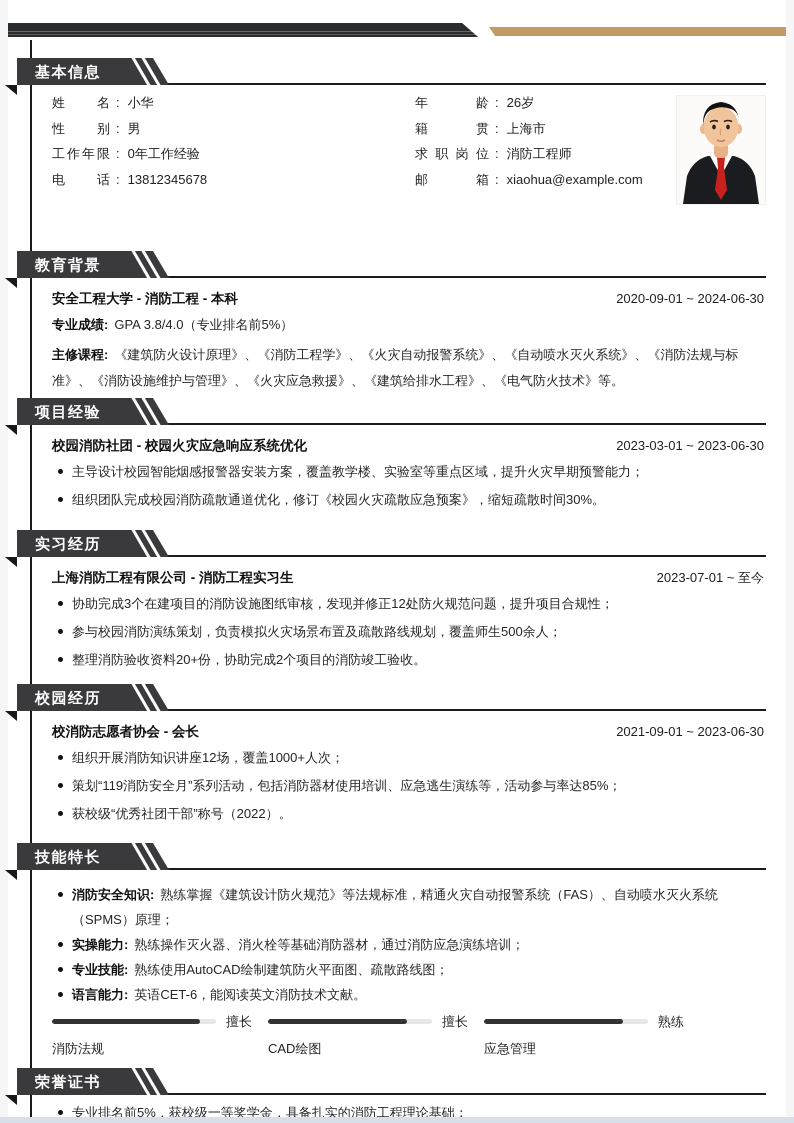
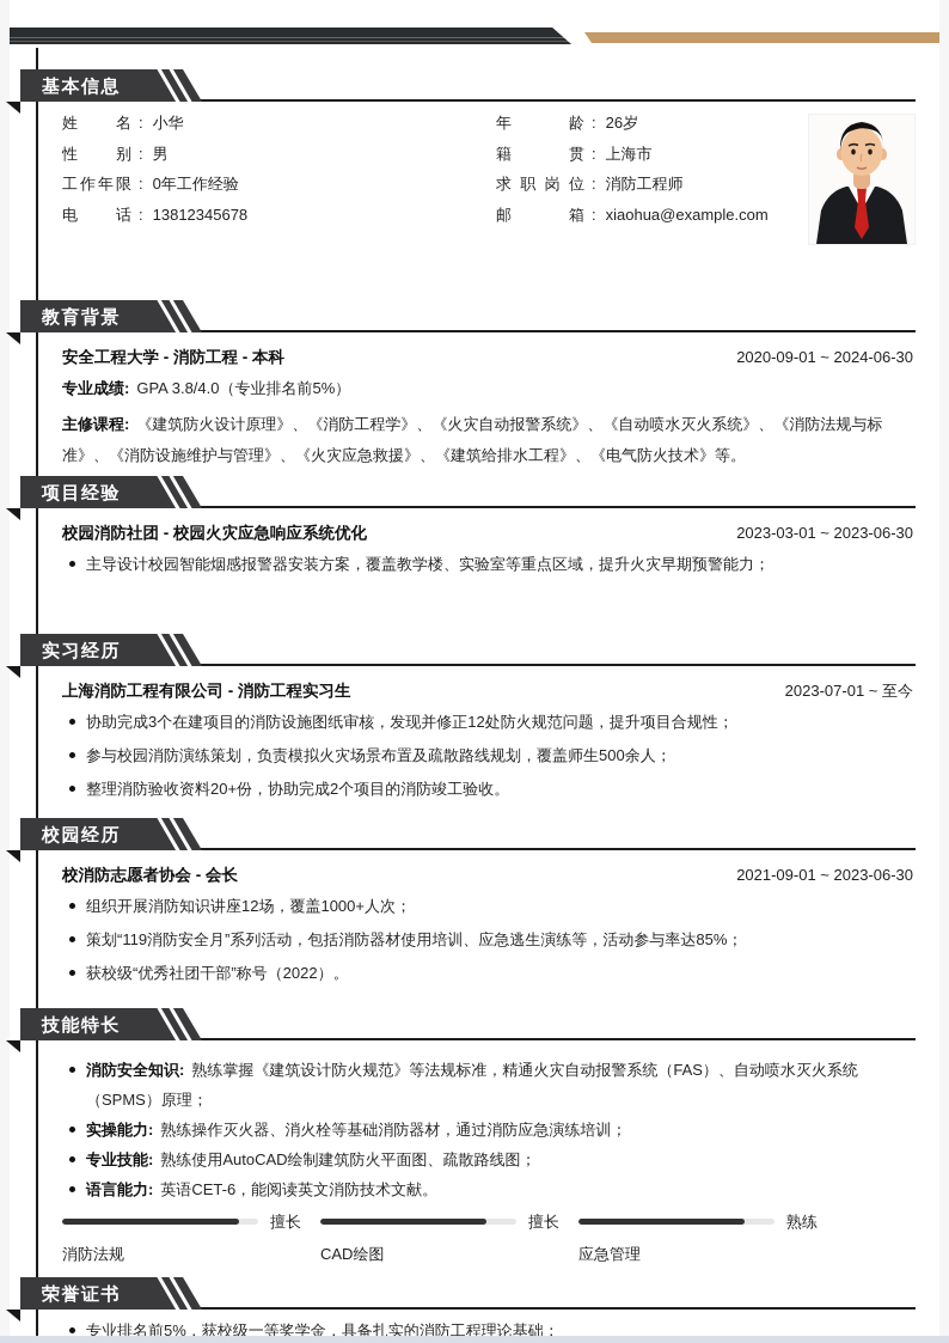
  基本信息
  姓名
  :
  小华
  性别
  :
  男
  工作年限
  :
  0年工作经验
  电话
  :
  13812345678
  年龄
  :
  26岁
  籍贯
  :
  上海市
  求职岗位
  :
  消防工程师
  邮箱
  :
  xiaohua@example.com
  教育背景
  安全工程大学 - 消防工程 - 本科
  2020-09-01 ~ 2024-06-30
  专业成绩: GPA 3.8/4.0（专业排名前5%）
  主修课程: 《建筑防火设计原理》、《消防工程学》、《火灾自动报警系统》、《自动喷水灭火系统》、《消防法规与标准》、《消防设施维护与管理》、《火灾应急救援》、《建筑给排水工程》、《电气防火技术》等。
  项目经验
  校园消防社团 - 校园火灾应急响应系统优化
  2023-03-01 ~ 2023-06-30
  主导设计校园智能烟感报警器安装方案，覆盖教学楼、实验室等重点区域，提升火灾早期预警能力；
- 组织团队完成校园消防疏散通道优化，修订《校园火灾疏散应急预案》，缩短疏散时间30%。
  实习经历
  上海消防工程有限公司 - 消防工程实习生
  2023-07-01 ~ 至今
  协助完成3个在建项目的消防设施图纸审核，发现并修正12处防火规范问题，提升项目合规性；
  参与校园消防演练策划，负责模拟火灾场景布置及疏散路线规划，覆盖师生500余人；
  整理消防验收资料20+份，协助完成2个项目的消防竣工验收。
  校园经历
  校消防志愿者协会 - 会长
  2021-09-01 ~ 2023-06-30
  组织开展消防知识讲座12场，覆盖1000+人次；
  策划“119消防安全月”系列活动，包括消防器材使用培训、应急逃生演练等，活动参与率达85%；
  获校级“优秀社团干部”称号（2022）。
  技能特长
  消防安全知识: 熟练掌握《建筑设计防火规范》等法规标准，精通火灾自动报警系统（FAS）、自动喷水灭火系统（SPMS）原理；
  实操能力: 熟练操作灭火器、消火栓等基础消防器材，通过消防应急演练培训；
  专业技能: 熟练使用AutoCAD绘制建筑防火平面图、疏散路线图；
  语言能力: 英语CET-6，能阅读英文消防技术文献。
  擅长
  消防法规
  擅长
  CAD绘图
  熟练
  应急管理
  荣誉证书
  专业排名前5%，获校级一等奖学金，具备扎实的消防工程理论基础；
